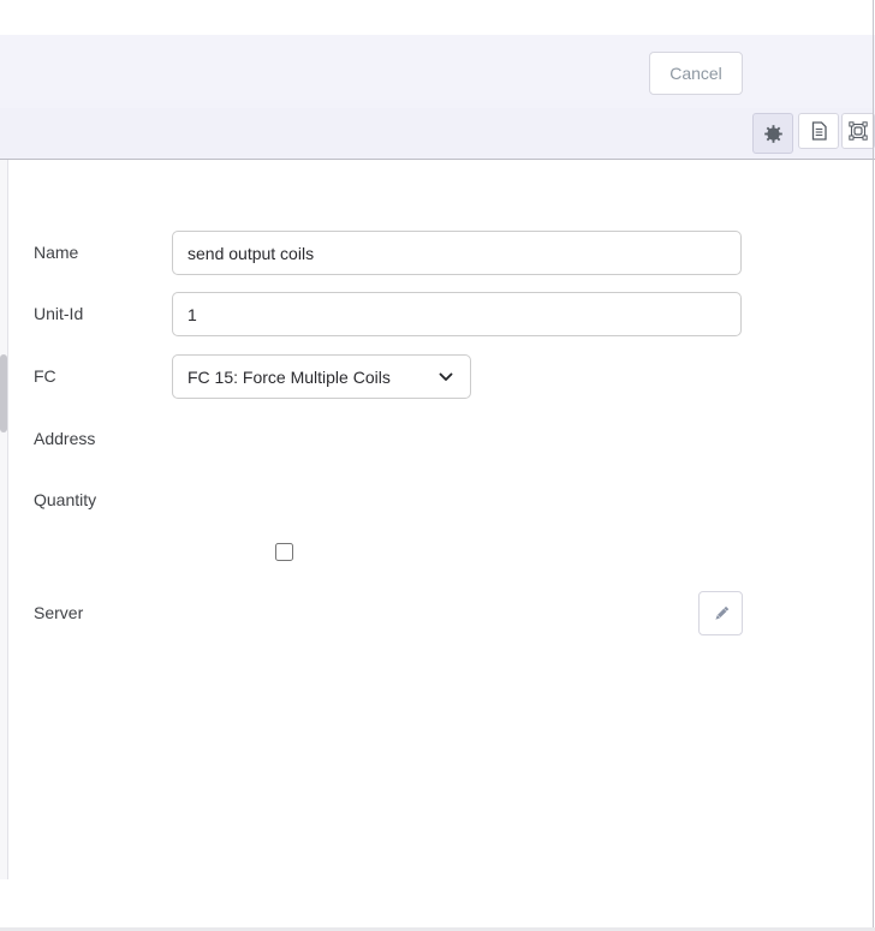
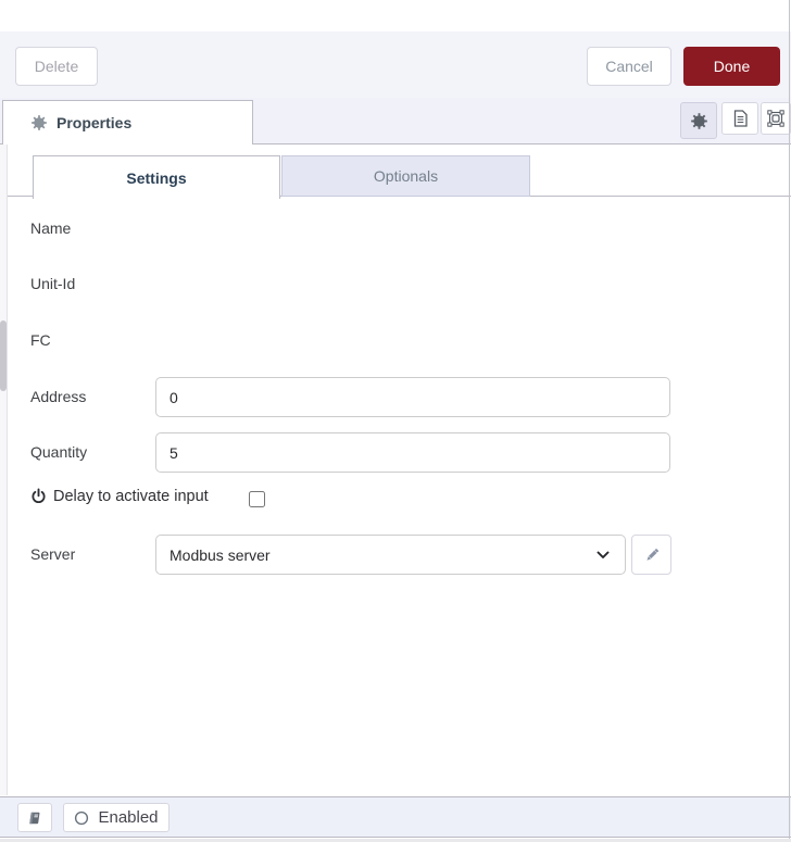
+ Delete
  Cancel
+ Done
+ Properties
+ Settings
+ Optionals
  Name
- send output coils
  Unit-Id
- 1
  FC
- FC 15: Force Multiple Coils
  Address
+ 0
  Quantity
+ 5
+ Delay to activate input
  Server
+ Modbus server
+ Enabled
